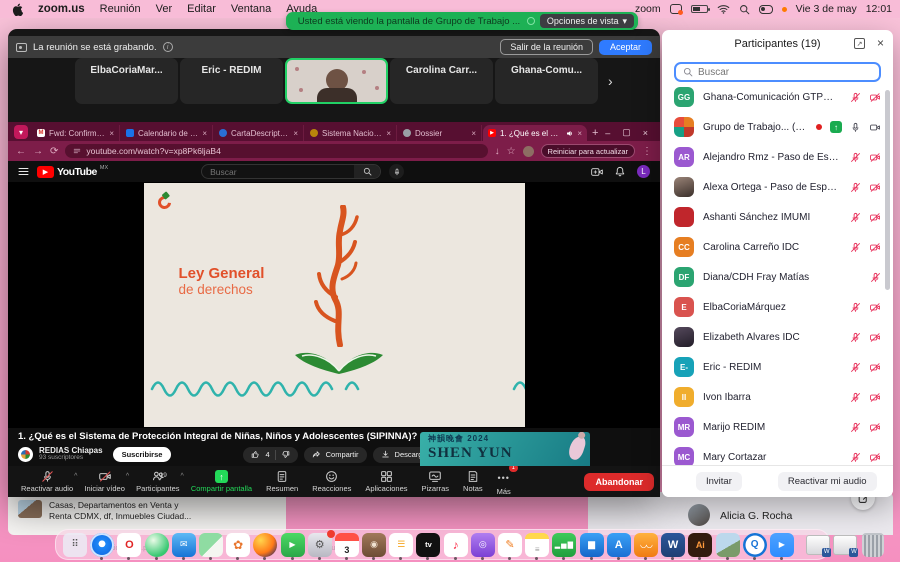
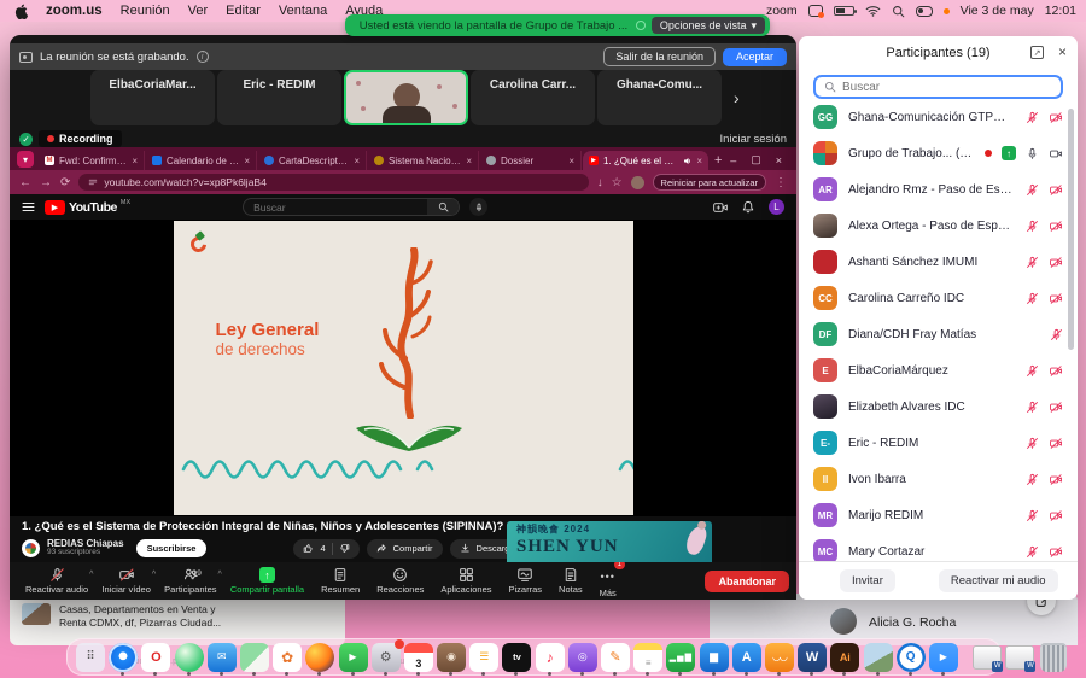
  zoom.us
  Reunión
  Ver
  Editar
  Ventana
  Ayuda
  zoom
  Vie 3 de may
  12:01
  Usted está viendo la pantalla de Grupo de Trabajo ...
  Opciones de vista
  ▾
  Casas, Departamentos en Venta y
- Renta CDMX, df, Inmuebles Ciudad...
+ Renta CDMX, df, Pizarras Ciudad...
  Alicia G. Rocha
  La reunión se está grabando.
  Salir de la reunión
  Aceptar
  ElbaCoriaMar...
  Eric - REDIM
  Carolina Carr...
  Ghana-Comu...
  ›
+ ✓
+ Recording
+ Iniciar sesión
  ▾
  ×
  ×
  ×
  Sistema Naciona
  ×
  Dossier
  ×
  1. ¿Qué es el Sis
  ×
  +
  –
  ▢
  ×
  ←
  →
  ⟳
  youtube.com/watch?v=xp8Pk6ljaB4
  ↓
  ☆
  Reiniciar para actualizar
  ⋮
  YouTube
  Buscar
  L
  Ley General
  de derechos
  1. ¿Qué es el Sistema de Protección Integral de Niñas, Niños y Adolescentes (SIPINNA)?
  REDIAS Chiapas
  Suscribirse
  4
  Compartir
  神韻晚會 2024
  SHEN YUN
  Reactivar audio
  Iniciar vídeo
  Participantes
  ↑
  Compartir pantalla
  Resumen
  Reacciones
  Aplicaciones
  Pizarras
  Notas
  •••
  Más
  Abandonar
  Participantes (19)
  ×
  Buscar
  GG
  Ghana-Comunicación GTPM (y
  Grupo de Trabajo... (An
  ↑
  AR
  Alejandro Rmz - Paso de Espe
  Alexa Ortega - Paso de Espera
  Ashanti Sánchez IMUMI
  CC
  Carolina Carreño IDC
  DF
  Diana/CDH Fray Matías
  E
  ElbaCoriaMárquez
  Elizabeth Alvares IDC
  E-
  Eric - REDIM
  II
  Ivon Ibarra
  MR
  Marijo REDIM
  MC
  Mary Cortazar
  Invitar
  Reactivar mi audio
  ⠿
  O
  ✉
  ✿
  ▶
  ⚙
  3
  ◉
  ☰
  tv
  ♪
  ◎
  ✎
  ≡
  ▆
  A
  ◡◡
  W
  Ai
  Q
  ▶
